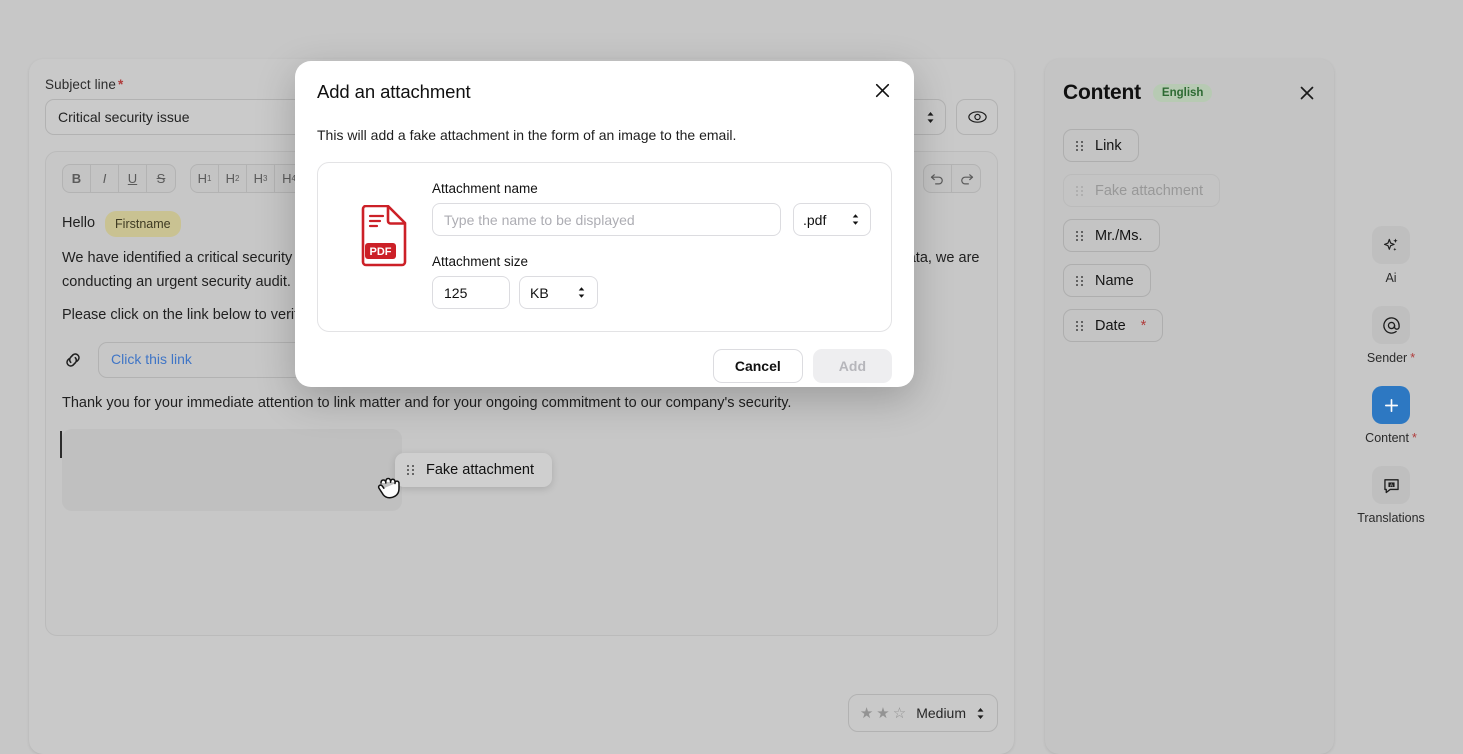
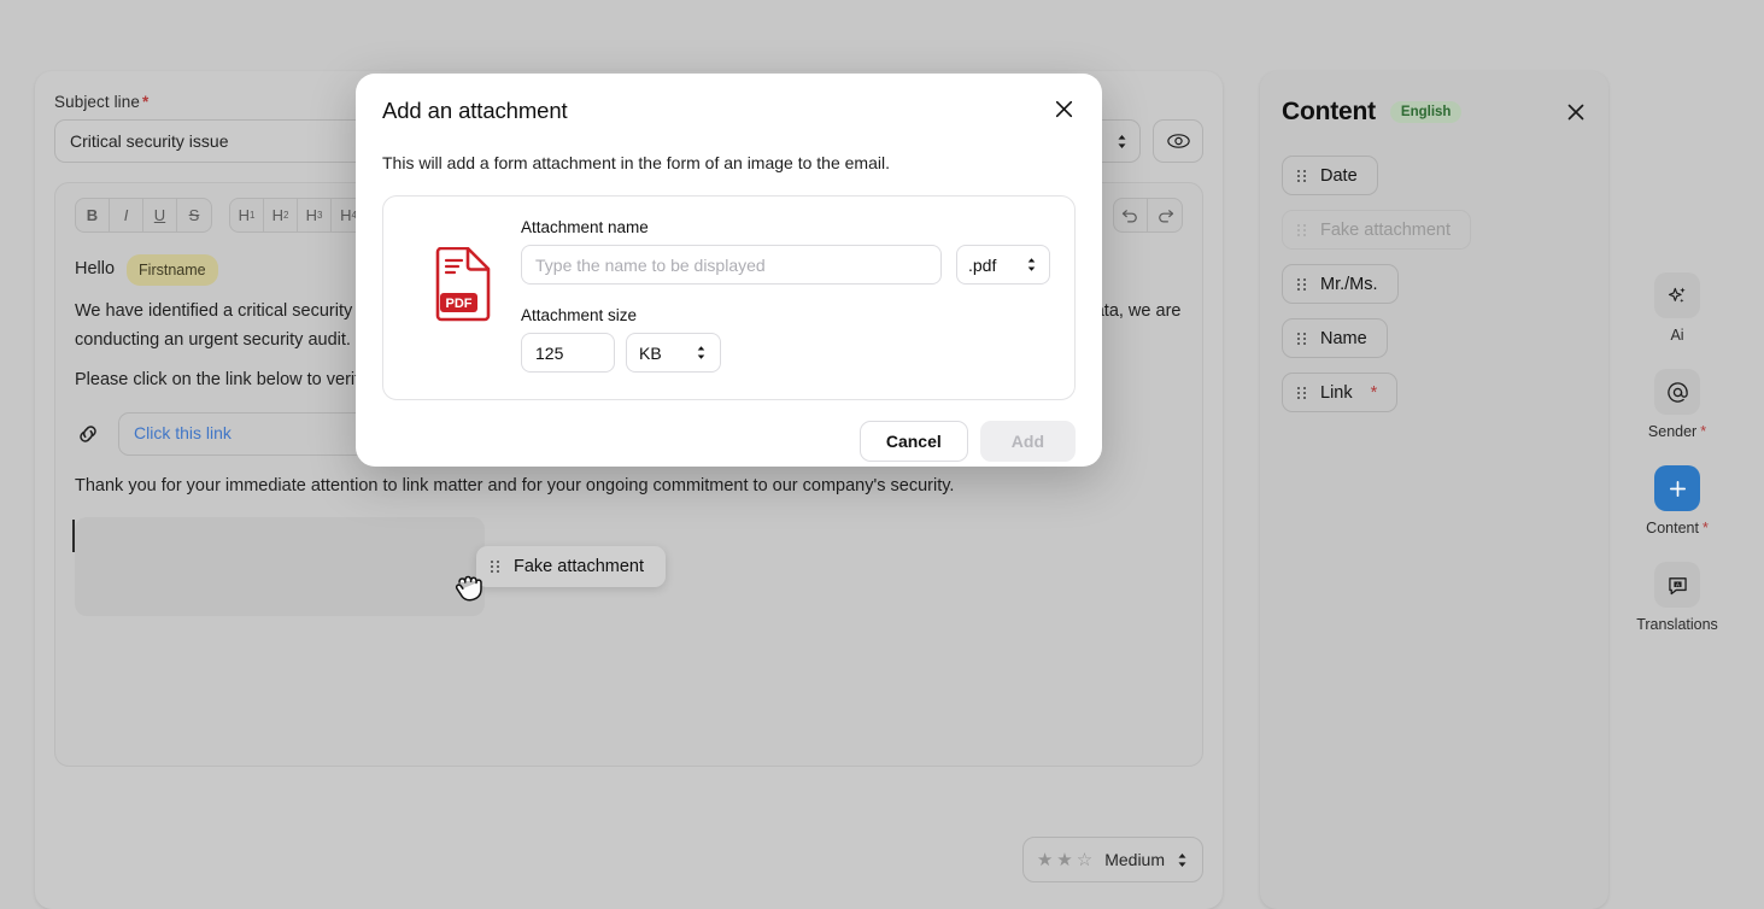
  Subject line *
  Critical security issue
  B
  I
  U
  S
  H
  1
  H
  2
  H
  3
  H
  4
  Hello
  Firstname
  Click this link
  Thank you for your immediate attention to link matter and for your ongoing commitment to our company's security.
  ★
  ★
  ☆
  Medium
  Content
  English
- Link
+ Date
  Fake attachment
  Mr./Ms.
  Name
- Date
+ Link
  *
  Ai
  Sender *
  Content *
  Translations
  Fake attachment
  Add an attachment
- This will add a fake attachment in the form of an image to the email.
+ This will add a form attachment in the form of an image to the email.
  PDF
  Attachment name
  Type the name to be displayed
  .pdf
  Attachment size
  125
  KB
  Cancel
  Add
